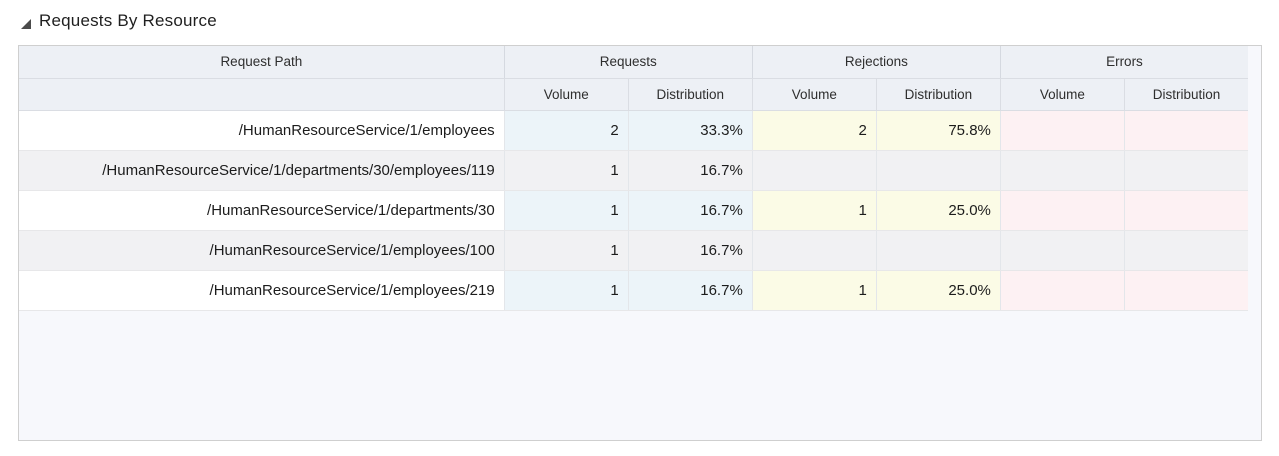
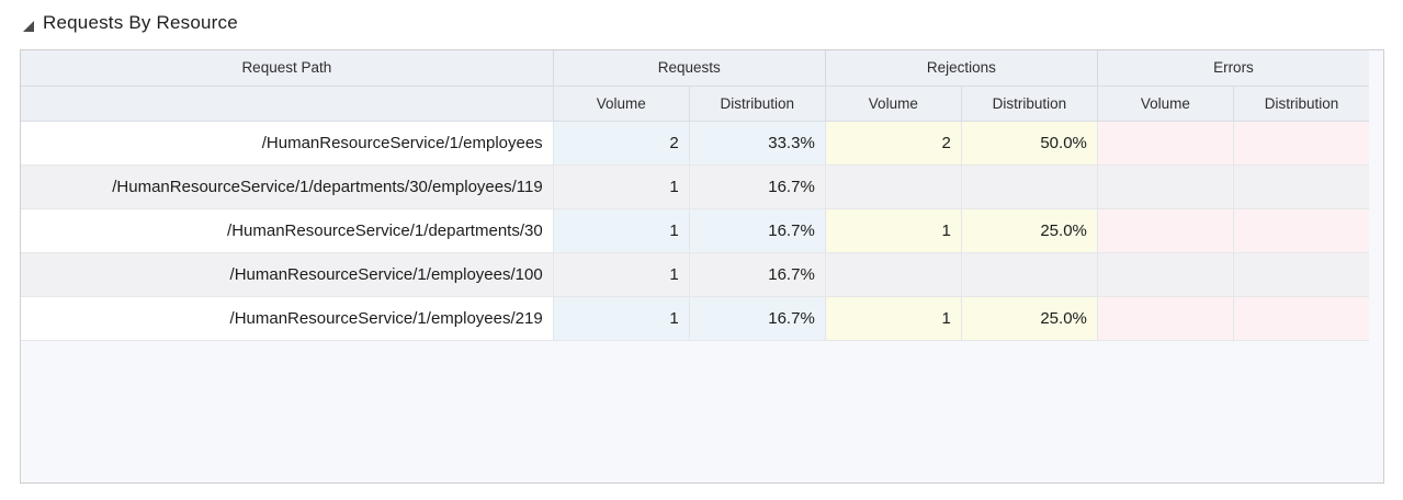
  Requests By Resource
  Request Path	Requests	Rejections	Errors
  	Volume	Distribution	Volume	Distribution	Volume	Distribution
- /HumanResourceService/1/employees	2	33.3%	2	75.8%
+ /HumanResourceService/1/employees	2	33.3%	2	50.0%
  /HumanResourceService/1/departments/30/employees/119	1	16.7%
  /HumanResourceService/1/departments/30	1	16.7%	1	25.0%
  /HumanResourceService/1/employees/100	1	16.7%
  /HumanResourceService/1/employees/219	1	16.7%	1	25.0%
